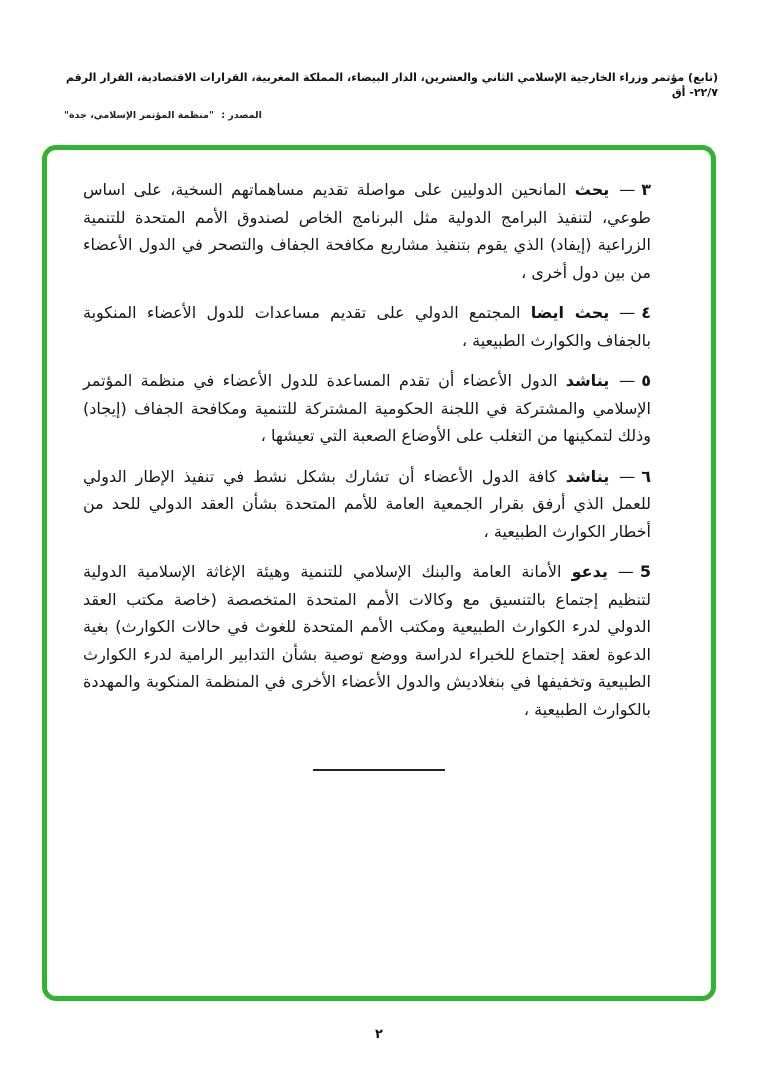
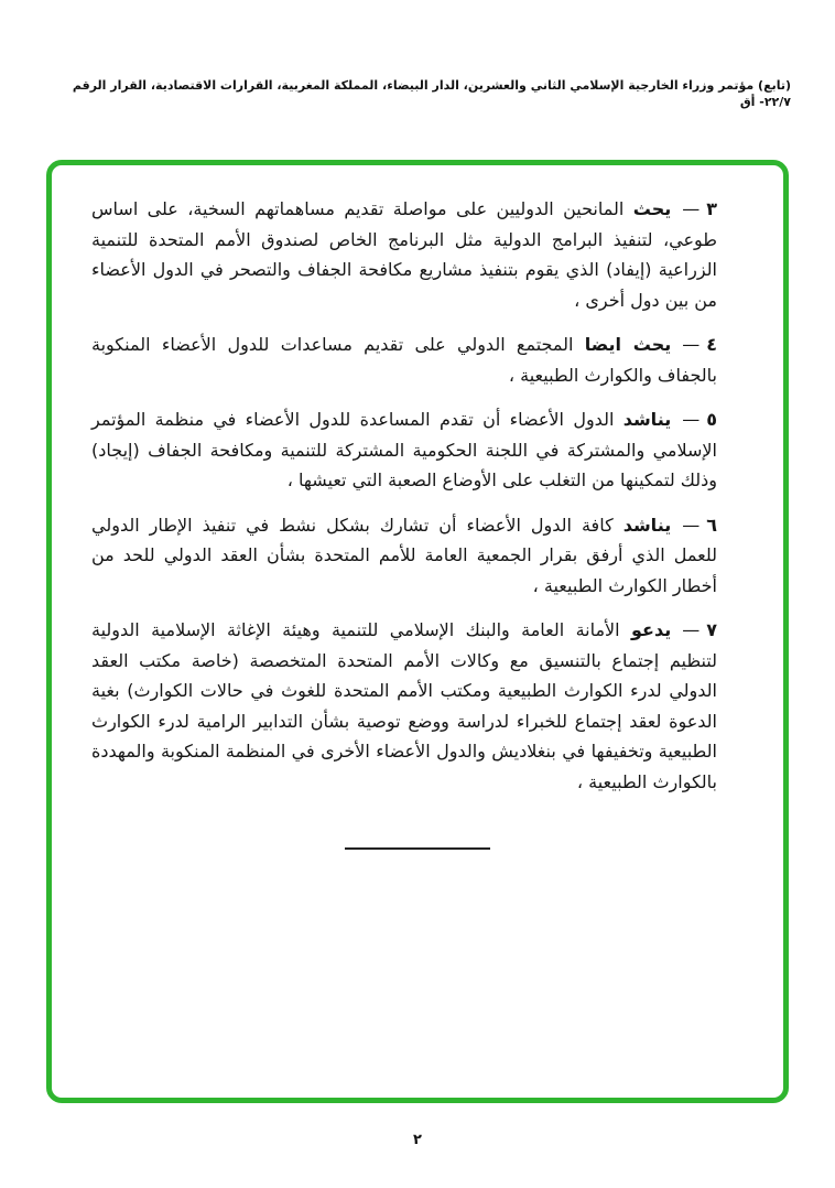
  (تابع) مؤتمر وزراء الخارجية الإسلامي الثاني والعشرين، الدار البيضاء، المملكة المغربية، القرارات الاقتصادية، القرار الرقم ٢٢/٧- أق
- المصدر : "منظمة المؤتمر الإسلامي، جدة"
  ٣—يحث المانحين الدوليين على مواصلة تقديم مساهماتهم السخية، على اساس طوعي، لتنفيذ البرامج الدولية مثل البرنامج الخاص لصندوق الأمم المتحدة للتنمية الزراعية (إيفاد) الذي يقوم بتنفيذ مشاريع مكافحة الجفاف والتصحر في الدول الأعضاء من بين دول أخرى ،
  ٤—يحث ايضا المجتمع الدولي على تقديم مساعدات للدول الأعضاء المنكوبة بالجفاف والكوارث الطبيعية ،
  ٥—يناشد الدول الأعضاء أن تقدم المساعدة للدول الأعضاء في منظمة المؤتمر الإسلامي والمشتركة في اللجنة الحكومية المشتركة للتنمية ومكافحة الجفاف (إيجاد) وذلك لتمكينها من التغلب على الأوضاع الصعبة التي تعيشها ،
  ٦—يناشد كافة الدول الأعضاء أن تشارك بشكل نشط في تنفيذ الإطار الدولي للعمل الذي أرفق بقرار الجمعية العامة للأمم المتحدة بشأن العقد الدولي للحد من أخطار الكوارث الطبيعية ،
- 5—يدعو الأمانة العامة والبنك الإسلامي للتنمية وهيئة الإغاثة الإسلامية الدولية لتنظيم إجتماع بالتنسيق مع وكالات الأمم المتحدة المتخصصة (خاصة مكتب العقد الدولي لدرء الكوارث الطبيعية ومكتب الأمم المتحدة للغوث في حالات الكوارث) بغية الدعوة لعقد إجتماع للخبراء لدراسة ووضع توصية بشأن التدابير الرامية لدرء الكوارث الطبيعية وتخفيفها في بنغلاديش والدول الأعضاء الأخرى في المنظمة المنكوبة والمهددة بالكوارث الطبيعية ،
+ ٧—يدعو الأمانة العامة والبنك الإسلامي للتنمية وهيئة الإغاثة الإسلامية الدولية لتنظيم إجتماع بالتنسيق مع وكالات الأمم المتحدة المتخصصة (خاصة مكتب العقد الدولي لدرء الكوارث الطبيعية ومكتب الأمم المتحدة للغوث في حالات الكوارث) بغية الدعوة لعقد إجتماع للخبراء لدراسة ووضع توصية بشأن التدابير الرامية لدرء الكوارث الطبيعية وتخفيفها في بنغلاديش والدول الأعضاء الأخرى في المنظمة المنكوبة والمهددة بالكوارث الطبيعية ،
  ٢
